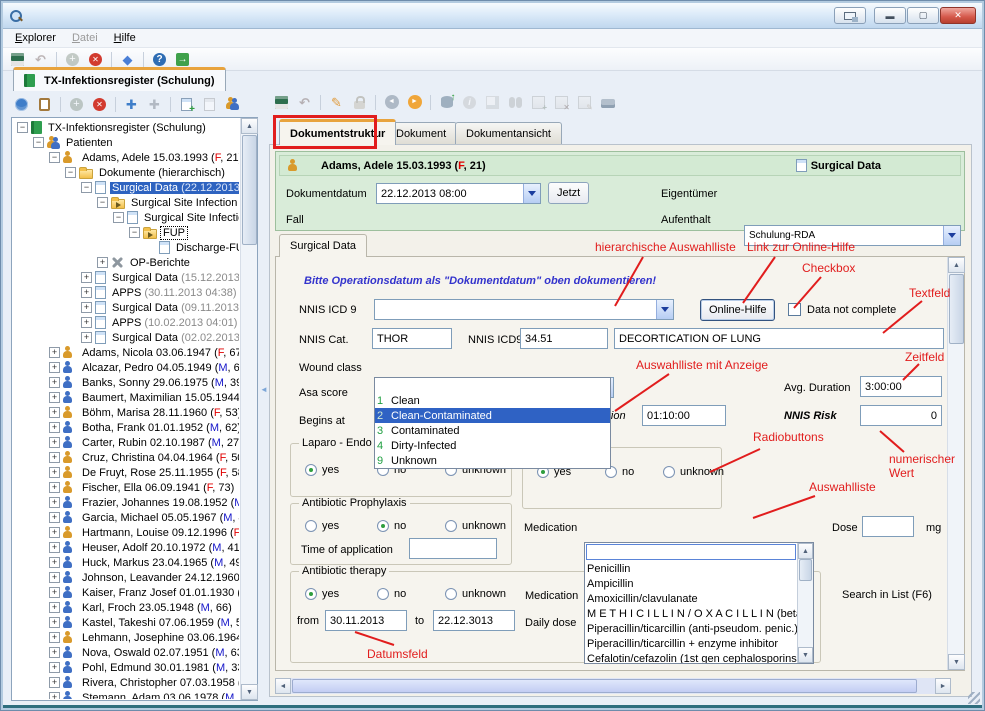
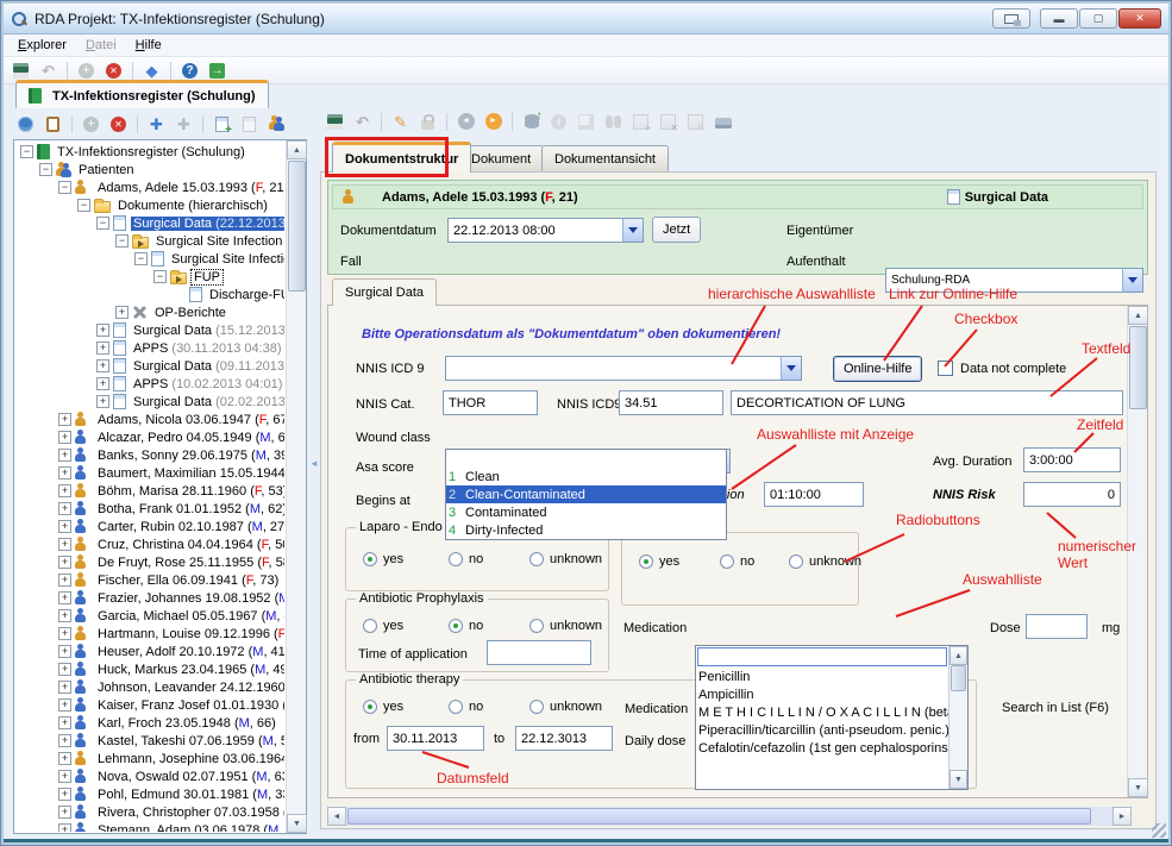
+ RDA Projekt: TX-Infektionsregister (Schulung)
  ▬
  ▢
  ✕
  Explorer
  Datei
  Hilfe
  ↶
  +
  ✕
  ◆
  ?
  →
  TX-Infektionsregister (Schulung)
  +
  ✕
  ✚
  ✚
  −
  TX-Infektionsregister (Schulung)
  −
  Patienten
  −
  Adams, Adele 15.03.1993 (F, 21
  −
  Dokumente (hierarchisch)
  −
  Surgical Data (22.12.2013
  −
  Surgical Site Infection
  −
  Surgical Site Infecti
  −
  FUP
  +
  OP-Berichte
  +
  Surgical Data (15.12.2013
  +
  APPS (30.11.2013 04:38)
  +
  Surgical Data (09.11.2013
  +
  APPS (10.02.2013 04:01)
  +
  Surgical Data (02.02.2013
  +
  Adams, Nicola 03.06.1947 (F, 67
  +
  Alcazar, Pedro 04.05.1949 (M, 6
  +
  Banks, Sonny 29.06.1975 (M, 3
  +
  Baumert, Maximilian 15.05.1944
  +
  Böhm, Marisa 28.11.1960 (F, 53
  +
  Botha, Frank 01.01.1952 (M, 62
  +
  Carter, Rubin 02.10.1987 (M, 27
  +
  Cruz, Christina 04.04.1964 (F, 5
  +
  De Fruyt, Rose 25.11.1955 (F, 5
  +
  Fischer, Ella 06.09.1941 (F, 73)
  +
  Frazier, Johannes 19.08.1952 (M
  +
  Garcia, Michael 05.05.1967 (M,
  +
  Hartmann, Louise 09.12.1996 (F
  +
  Heuser, Adolf 20.10.1972 (M, 41
  +
  Huck, Markus 23.04.1965 (M, 49
  +
  Johnson, Leavander 24.12.1960
  +
  Kaiser, Franz Josef 01.01.1930
  +
  Karl, Froch 23.05.1948 (M, 66)
  +
  Kastel, Takeshi 07.06.1959 (M, 5
  +
  Lehmann, Josephine 03.06.196
  +
  Nova, Oswald 02.07.1951 (M, 6
  +
  Pohl, Edmund 30.01.1981 (M, 3
  +
  Rivera, Christopher 07.03.1958
  +
  Stemann, Adam 03.06.1978 (M,
  ◄
  ↶
  ✎
  i
  Dokumentstruktur
  Dokument
  Dokumentansicht
  Adams, Adele 15.03.1993 (F, 21)
  Surgical Data
  Dokumentdatum
  22.12.2013 08:00
  Jetzt
  Eigentümer
  Schulung-RDA
  Fall
  Aufenthalt
  Surgical Data
  Bitte Operationsdatum als "Dokumentdatum" oben dokumentieren!
  NNIS ICD 9
  Online-Hilfe
  Data not complete
  NNIS Cat.
  THOR
  NNIS ICD
  34.51
  DECORTICATION OF LUNG
  Wound class
  1
  Clean
  2
  Clean-Contaminated
  3
  Contaminated
  4
  Dirty-Infected
- 9
- Unknown
  Asa score
  Begins at
  01:10:00
  Avg. Duration
  3:00:00
  NNIS Risk
  0
  Laparo - Endo
  yes
  no
  unknown
  yes
  no
  unknown
  Antibiotic Prophylaxis
  yes
  no
  unknown
  Time of application
  Medication
  Dose
  mg
  Antibiotic therapy
  yes
  no
  unknown
  from
  30.11.2013
  to
  22.12.3013
  Medication
  Daily dose
  Search in List (F6)
  Penicillin
  Ampicillin
- Amoxicillin/clavulanate
  M E T H I C I L L I N / O X A C I L L I N (bet
  Piperacillin/ticarcillin (anti-pseudom. penic.
- Piperacillin/ticarcillin + enzyme inhibitor
  Cefalotin/cefazolin (1st gen cephalosporins
  hierarchische Auswahlliste
  Link zur Online-Hilfe
  Checkbox
  Textfeld
  Zeitfeld
  Auswahlliste mit Anzeige
  Radiobuttons
  numerischer Wert
  Auswahlliste
  Datumsfeld
